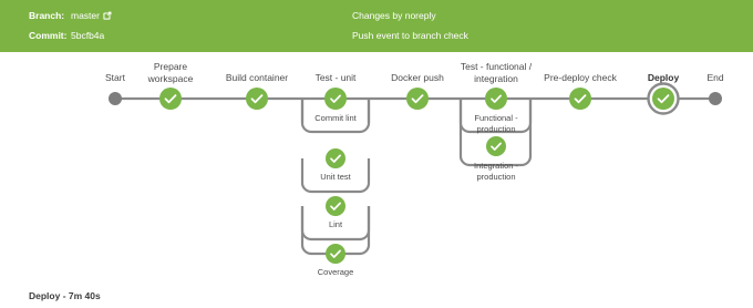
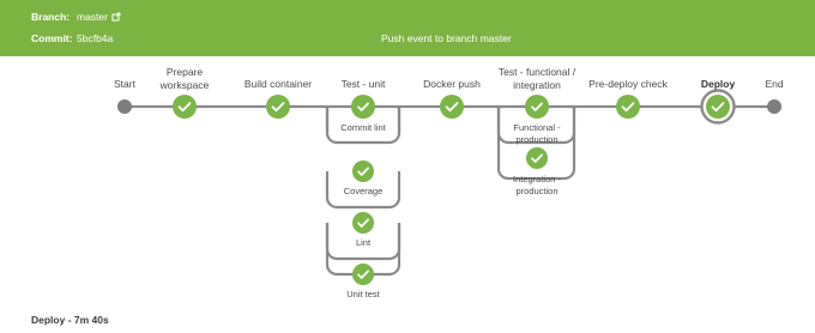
  Branch: master
  Commit: 5bcfb4a
- Changes by noreply
- Push event to branch check
+ Push event to branch master
  Start
  End
  Prepare
  workspace
  Build container
  Test - unit
  Docker push
  Test - functional /
  integration
  Pre-deploy check
  Deploy
  Commit lint
- Unit test
+ Coverage
  Lint
- Coverage
+ Unit test
  Functional -
  production
  Integration -
  production
  Deploy - 7m 40s
